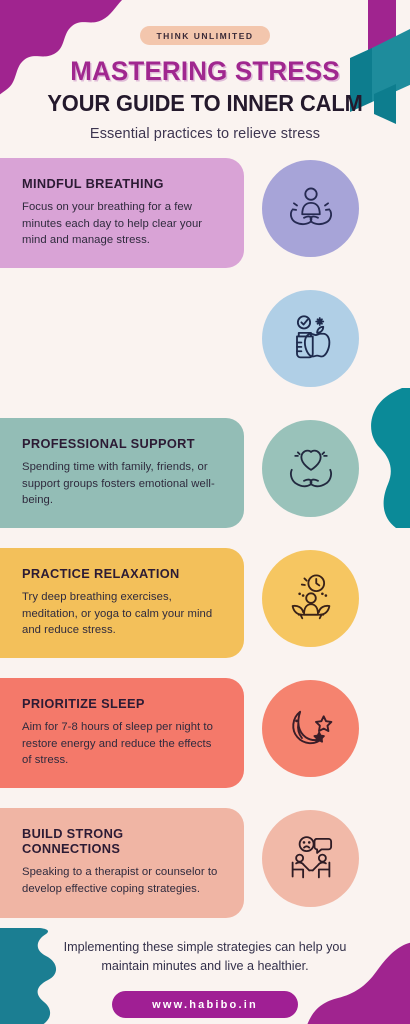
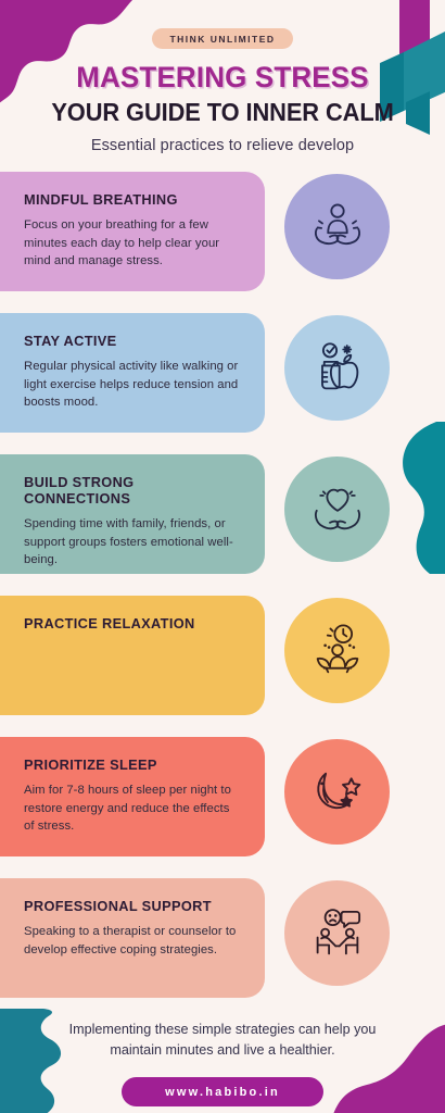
  THINK UNLIMITED
  MASTERING STRESS
  YOUR GUIDE TO INNER CALM
- Essential practices to relieve stress
+ Essential practices to relieve develop
  MINDFUL BREATHING
  Focus on your breathing for a few minutes each day to help clear your mind and manage stress.
+ STAY ACTIVE
+ Regular physical activity like walking or light exercise helps reduce tension and boosts mood.
- PROFESSIONAL SUPPORT
+ BUILD STRONG CONNECTIONS
  Spending time with family, friends, or support groups fosters emotional well-being.
  PRACTICE RELAXATION
- Try deep breathing exercises, meditation, or yoga to calm your mind and reduce stress.
  PRIORITIZE SLEEP
  Aim for 7-8 hours of sleep per night to restore energy and reduce the effects of stress.
- BUILD STRONG CONNECTIONS
+ PROFESSIONAL SUPPORT
  Speaking to a therapist or counselor to develop effective coping strategies.
  Implementing these simple strategies can help you maintain minutes and live a healthier.
  www.habibo.in
